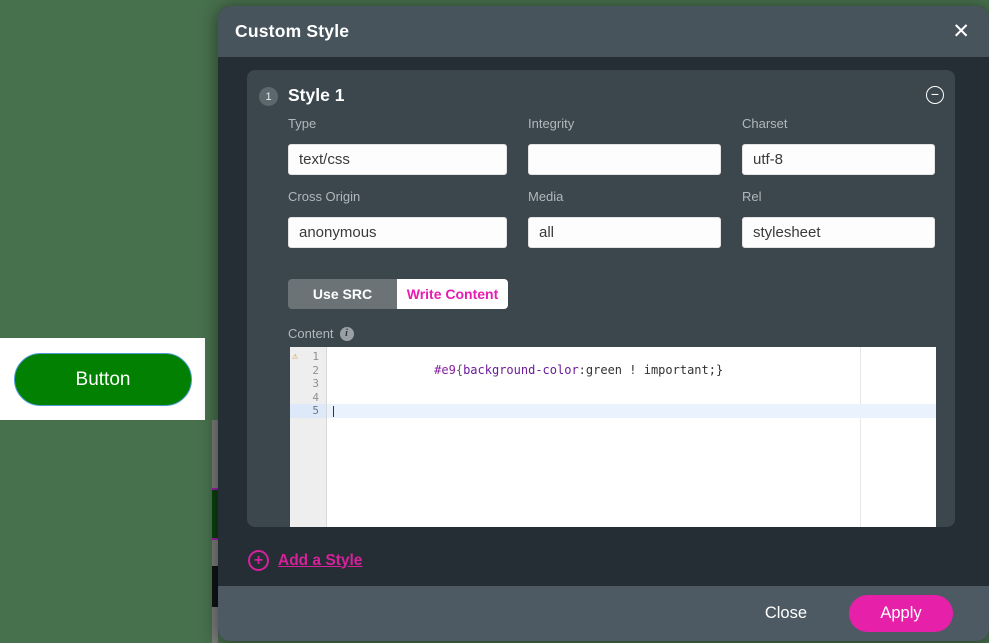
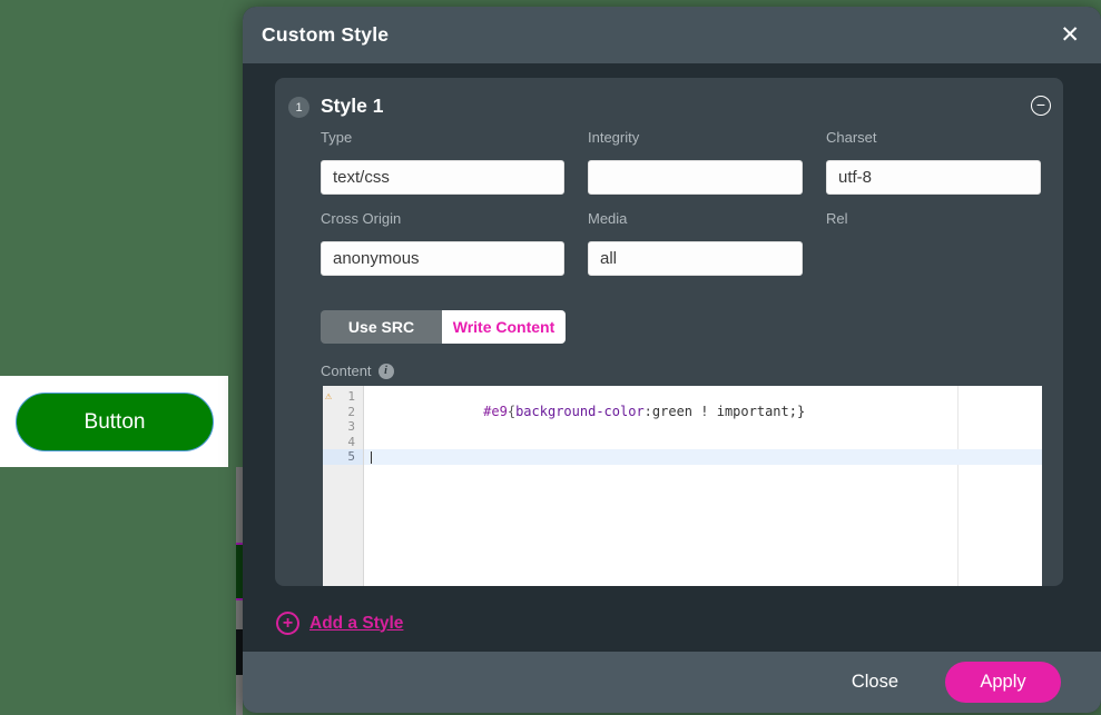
  Button
  Custom Style
  ✕
  1
  Style 1
  −
  Type
  text/css
  Integrity
  Charset
  utf-8
  Cross Origin
  anonymous
  Media
  all
  Rel
- stylesheet
  Use SRC
  Write Content
  Content
  i
  ⚠
  1
  2
  3
  4
  5
  #e9{background-color:green ! important;}
  +
  Add a Style
  Close
  Apply
